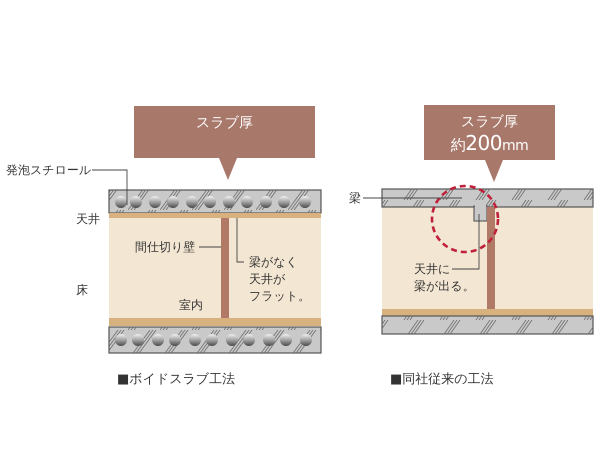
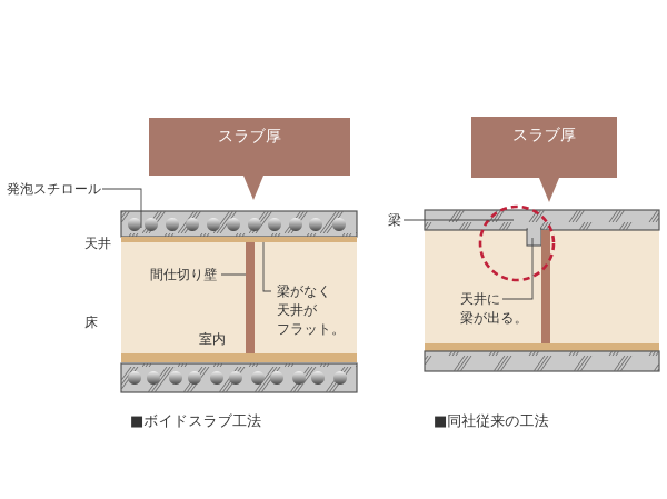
  スラブ厚
  スラブ厚
- 約200mm
  発泡スチロール
  天井
  床
  間仕切り壁
  室内
  梁がなく
  天井が
  フラット。
  ■ボイドスラブ工法
  梁
  天井に
  梁が出る。
  ■同社従来の工法
